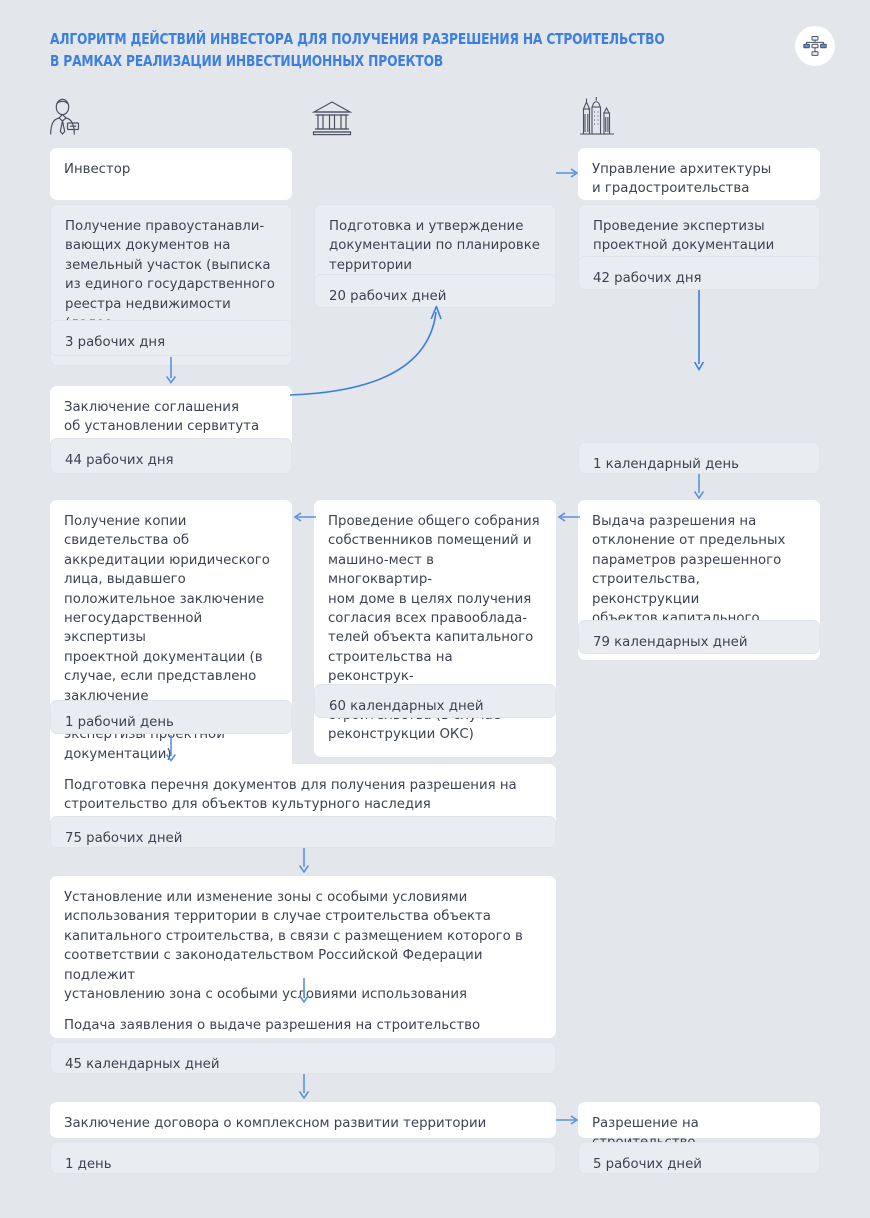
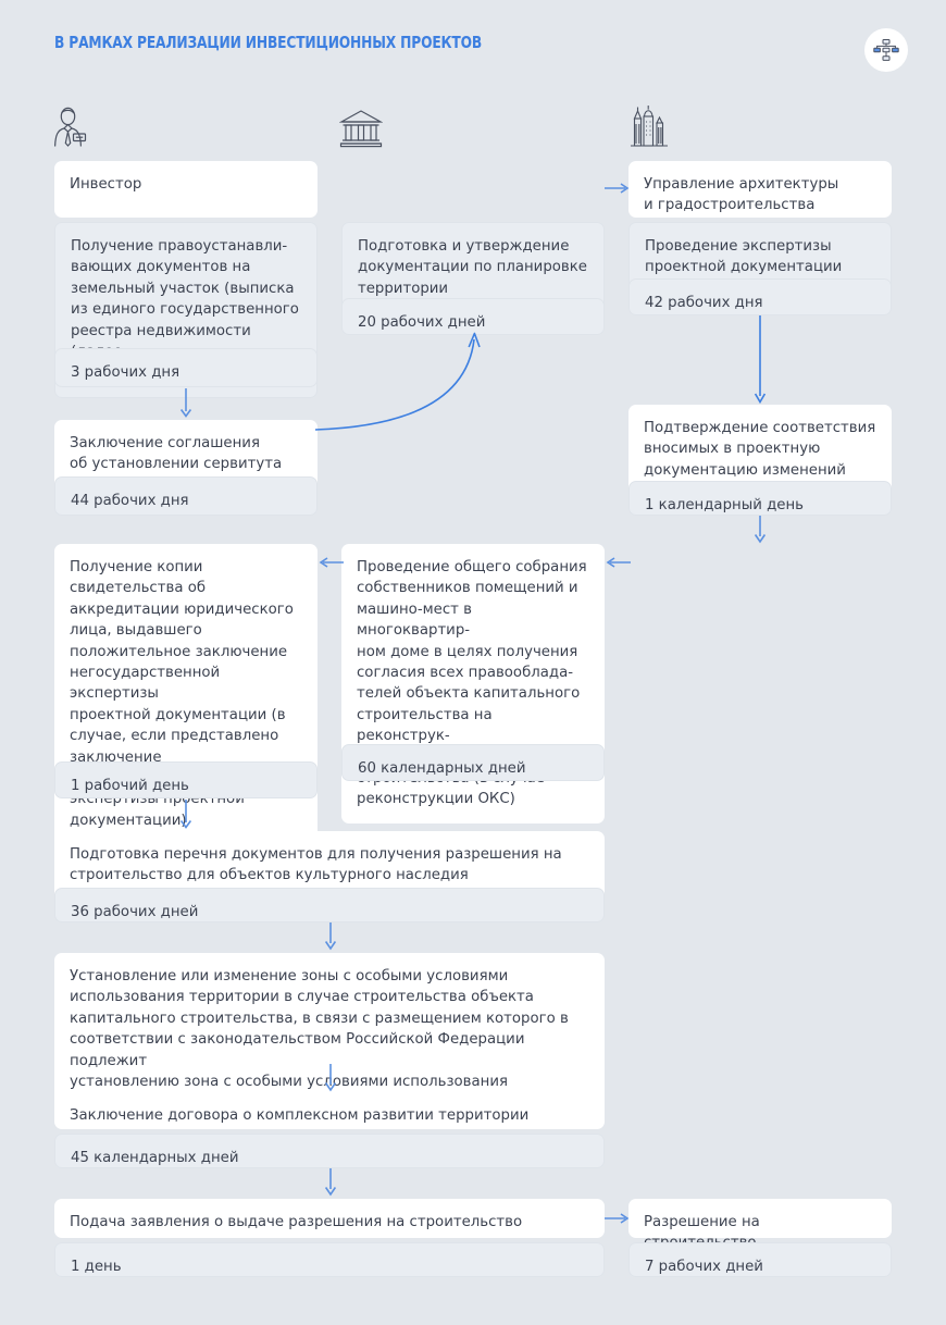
- АЛГОРИТМ ДЕЙСТВИЙ ИНВЕСТОРА ДЛЯ ПОЛУЧЕНИЯ РАЗРЕШЕНИЯ НА СТРОИТЕЛЬСТВО
  В РАМКАХ РЕАЛИЗАЦИИ ИНВЕСТИЦИОННЫХ ПРОЕКТОВ
  Инвестор
  Получение правоустанавли-
  вающих документов на
  земельный участок (выписка
  из единого государственного
  реестра недвижимости
  3 рабочих дня
  Заключение соглашения
  об установлении сервитута
  44 рабочих дня
  Получение копии
  свидетельства об
  аккредитации юридического
  лица, выдавшего
  положительное заключение
  негосударственной экспертизы
  проектной документации (в
  случае, если представлено
  экспертизы проектной
  документации)
  1 рабочий день
  Подготовка и утверждение
  документации по планировке
  территории
  20 рабочих дней
  Проведение общего собрания
  собственников помещений и
  машино-мест в многоквартир-
  ном доме в целях получения
  согласия всех правооблада-
  телей объекта капитального
  строительства на реконструк-
  реконструкции ОКС)
  60 календарных дней
  Управление архитектуры
  и градостроительства
  Проведение экспертизы
  проектной документации
  42 рабочих дня
+ Подтверждение соответствия
+ вносимых в проектную
+ документацию изменений
  1 календарный день
- Выдача разрешения на
- отклонение от предельных
- параметров разрешенного
- строительства, реконструкции
- объектов капитального
- 79 календарных дней
  Подготовка перечня документов для получения разрешения на
  строительство для объектов культурного наследия
- 75 рабочих дней
+ 36 рабочих дней
  Установление или изменение зоны с особыми условиями
  использования территории в случае строительства объекта
  капитального строительства, в связи с размещением которого в
  соответствии с законодательством Российской Федерации подлежит
  установлению зона с особыми условиями использования
- Подача заявления о выдаче разрешения на строительство
+ Заключение договора о комплексном развитии территории
  45 календарных дней
- Заключение договора о комплексном развитии территории
+ Подача заявления о выдаче разрешения на строительство
  1 день
- 5 рабочих дней
+ 7 рабочих дней
